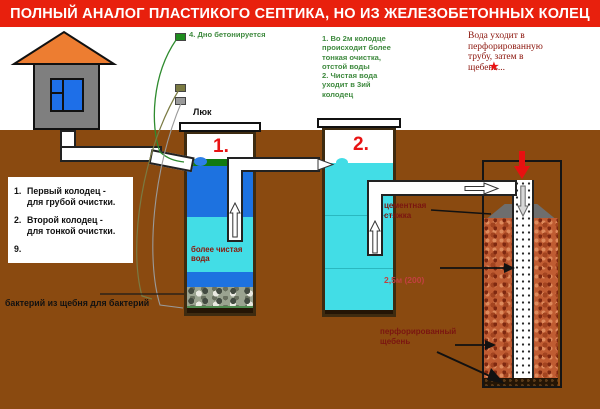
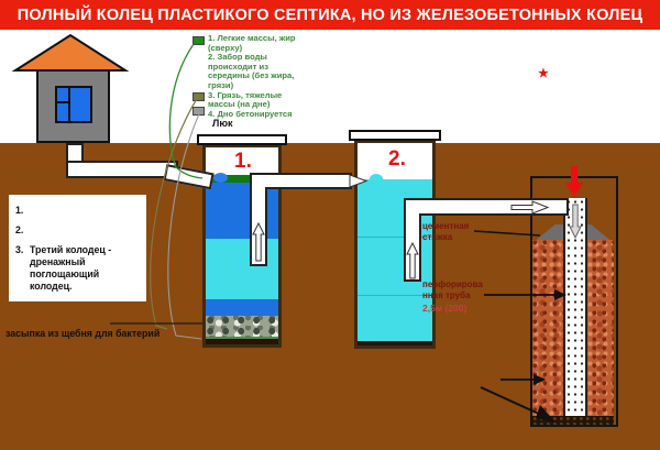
- ПОЛНЫЙ АНАЛОГ ПЛАСТИКОГО СЕПТИКА, НО ИЗ ЖЕЛЕЗОБЕТОННЫХ КОЛЕЦ
+ ПОЛНЫЙ КОЛЕЦ ПЛАСТИКОГО СЕПТИКА, НО ИЗ ЖЕЛЕЗОБЕТОННЫХ КОЛЕЦ
+ 1. Легкие массы, жир
+ (сверху)
+ 2. Забор воды
+ происходит из
+ середины (без жира,
+ грязи)
+ 3. Грязь, тяжелые
+ массы (на дне)
  4. Дно бетонируется
  Люк
- 1. Во 2м колодце
- происходит более
- тонкая очистка,
- отстой воды
- 2. Чистая вода
- уходит в 3ий
- колодец
- Вода уходит в
- перфорированную
- трубу, затем в
- щебень...
  ★
  1.
- Первый колодец -
- для грубой очистки.
  2.
- Второй колодец -
- для тонкой очистки.
- 9.
+ 3.
+ Третий колодец -
+ дренажный
+ поглощающий
+ колодец.
- бактерий из щебня для бактерий
+ засыпка из щебня для бактерий
  1.
- более чистая
- вода
  2.
  цементная
  стяжка
+ перфорирова
+ нная труба
  2,5м (200)
- перфорированный
- щебень
